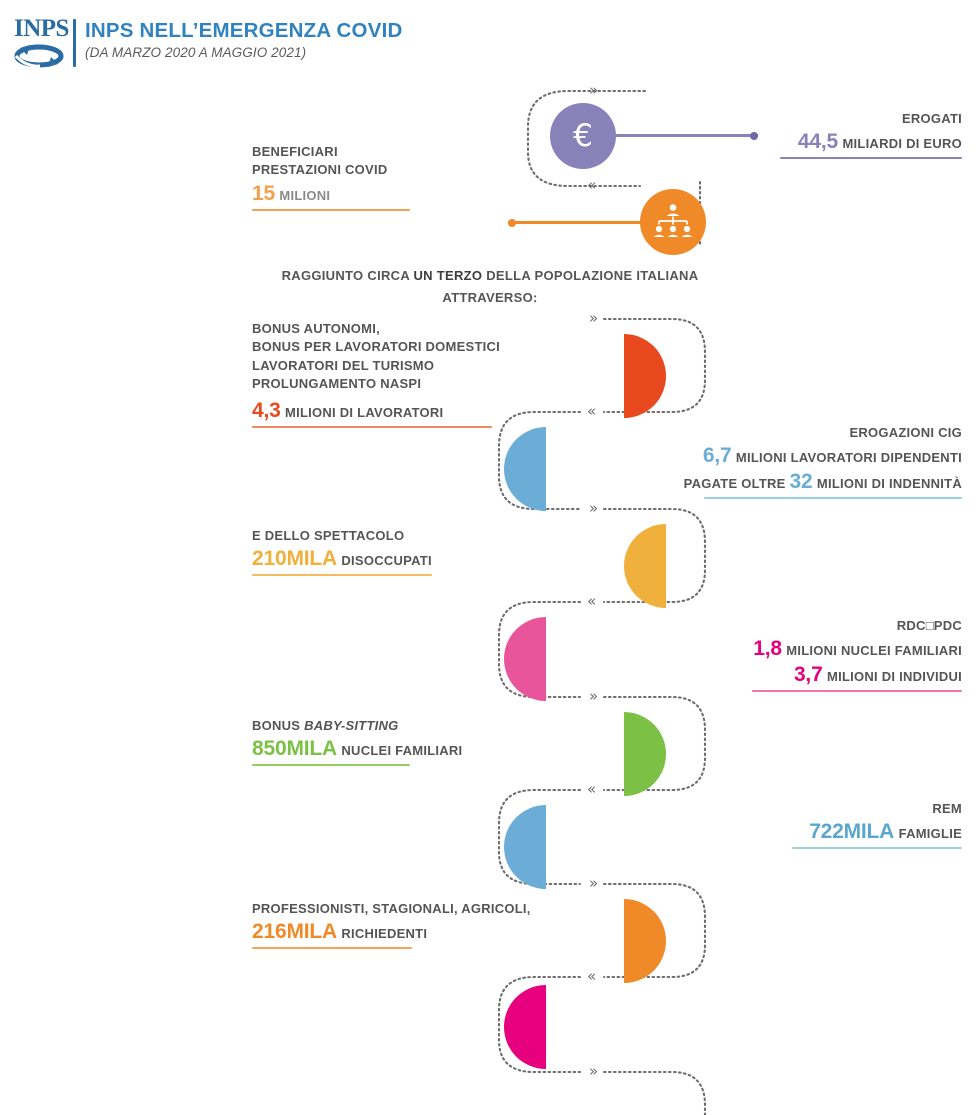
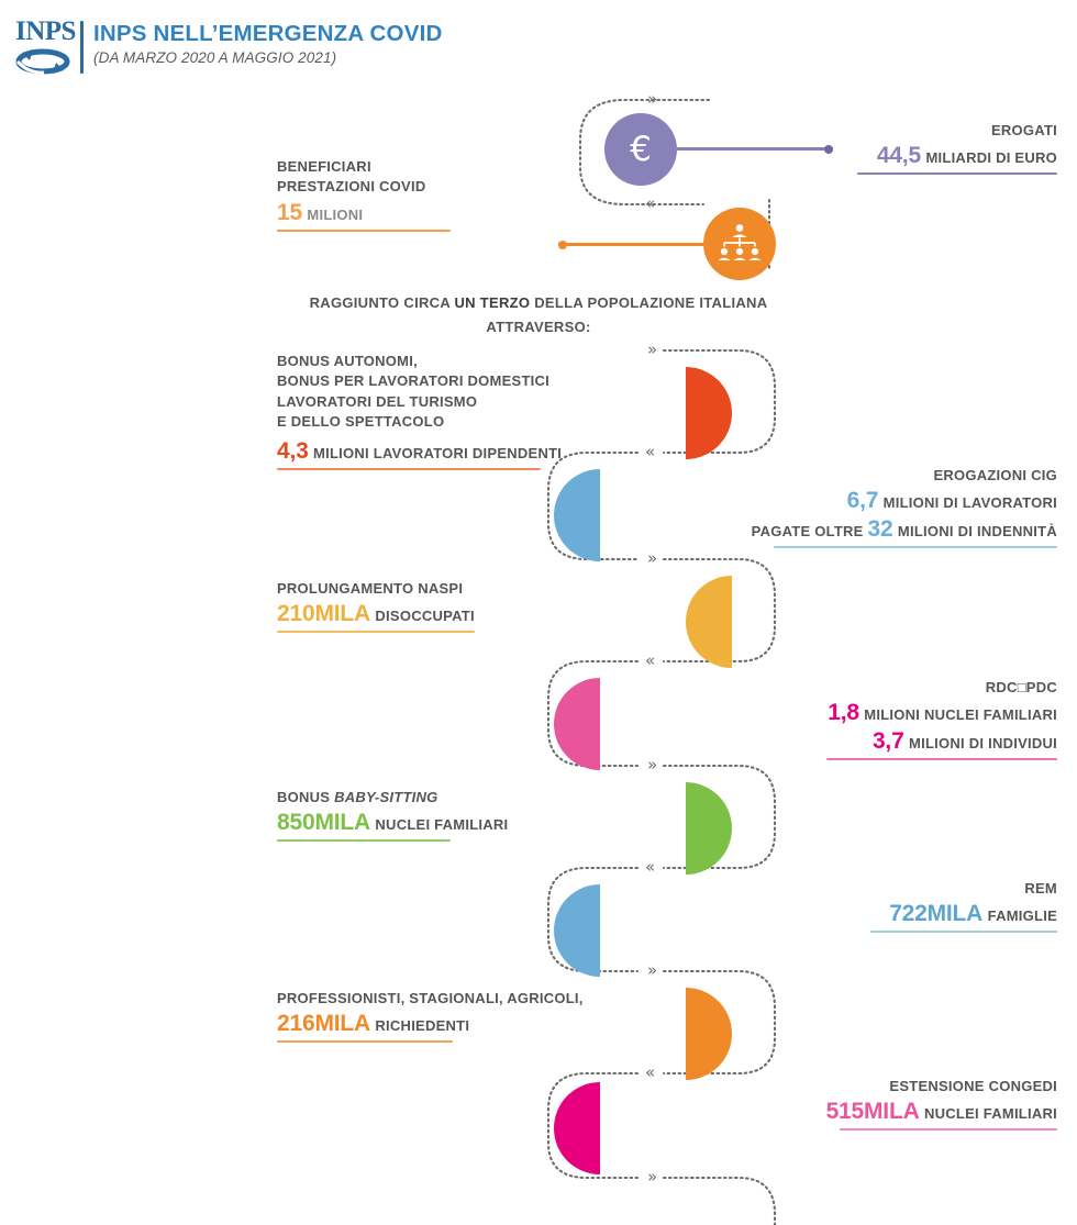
  »
  «
  »
  «
  »
  «
  »
  «
  »
  «
  »
  INPS
  INPS NELL’EMERGENZA COVID
  (DA MARZO 2020 A MAGGIO 2021)
  €
  EROGATI
  44,5 MILIARDI DI EURO
  BENEFICIARI
  PRESTAZIONI COVID
  15 MILIONI
  RAGGIUNTO CIRCA UN TERZO DELLA POPOLAZIONE ITALIANA
  ATTRAVERSO:
  BONUS AUTONOMI,
  BONUS PER LAVORATORI DOMESTICI
  LAVORATORI DEL TURISMO
- PROLUNGAMENTO NASPI
+ E DELLO SPETTACOLO
- 4,3 MILIONI DI LAVORATORI
+ 4,3 MILIONI LAVORATORI DIPENDENTI
  EROGAZIONI CIG
- 6,7 MILIONI LAVORATORI DIPENDENTI
+ 6,7 MILIONI DI LAVORATORI
  PAGATE OLTRE 32 MILIONI DI INDENNITÀ
- E DELLO SPETTACOLO
+ PROLUNGAMENTO NASPI
  210MILA DISOCCUPATI
  RDC□PDC
  1,8 MILIONI NUCLEI FAMILIARI
  3,7 MILIONI DI INDIVIDUI
  BONUS BABY-SITTING
  850MILA NUCLEI FAMILIARI
  REM
  722MILA FAMIGLIE
  PROFESSIONISTI, STAGIONALI, AGRICOLI,
  216MILA RICHIEDENTI
+ ESTENSIONE CONGEDI
+ 515MILA NUCLEI FAMILIARI
